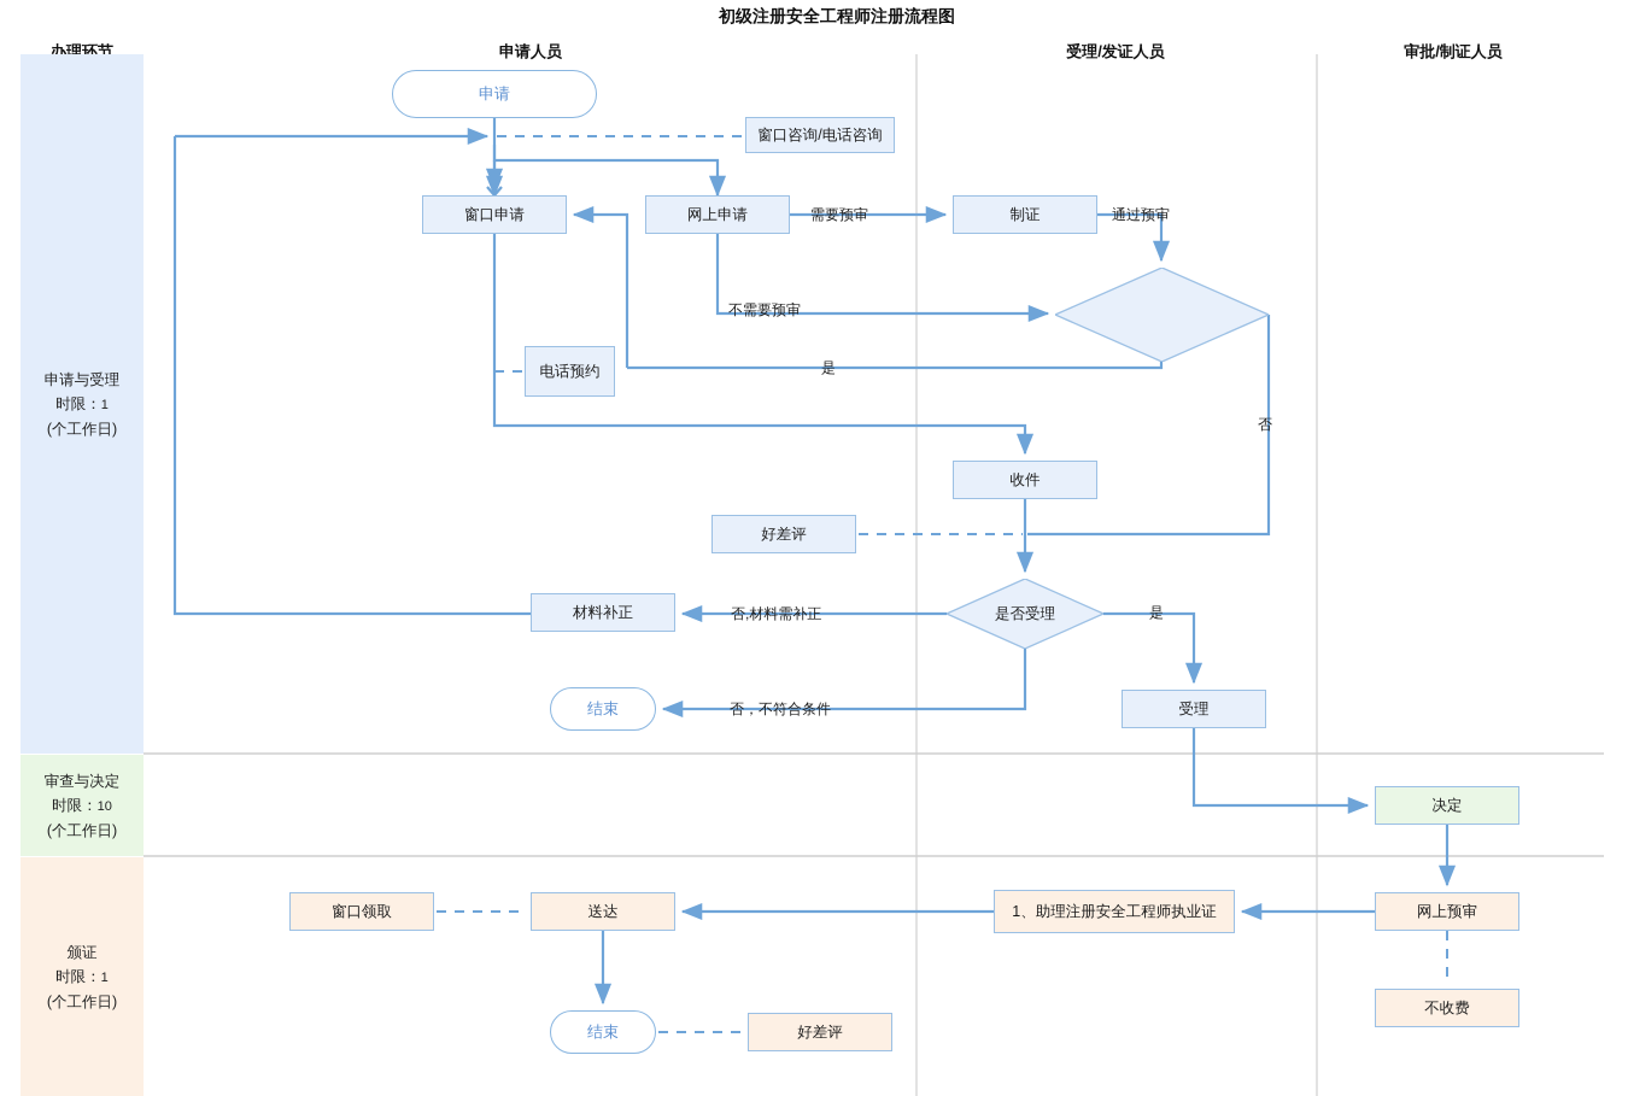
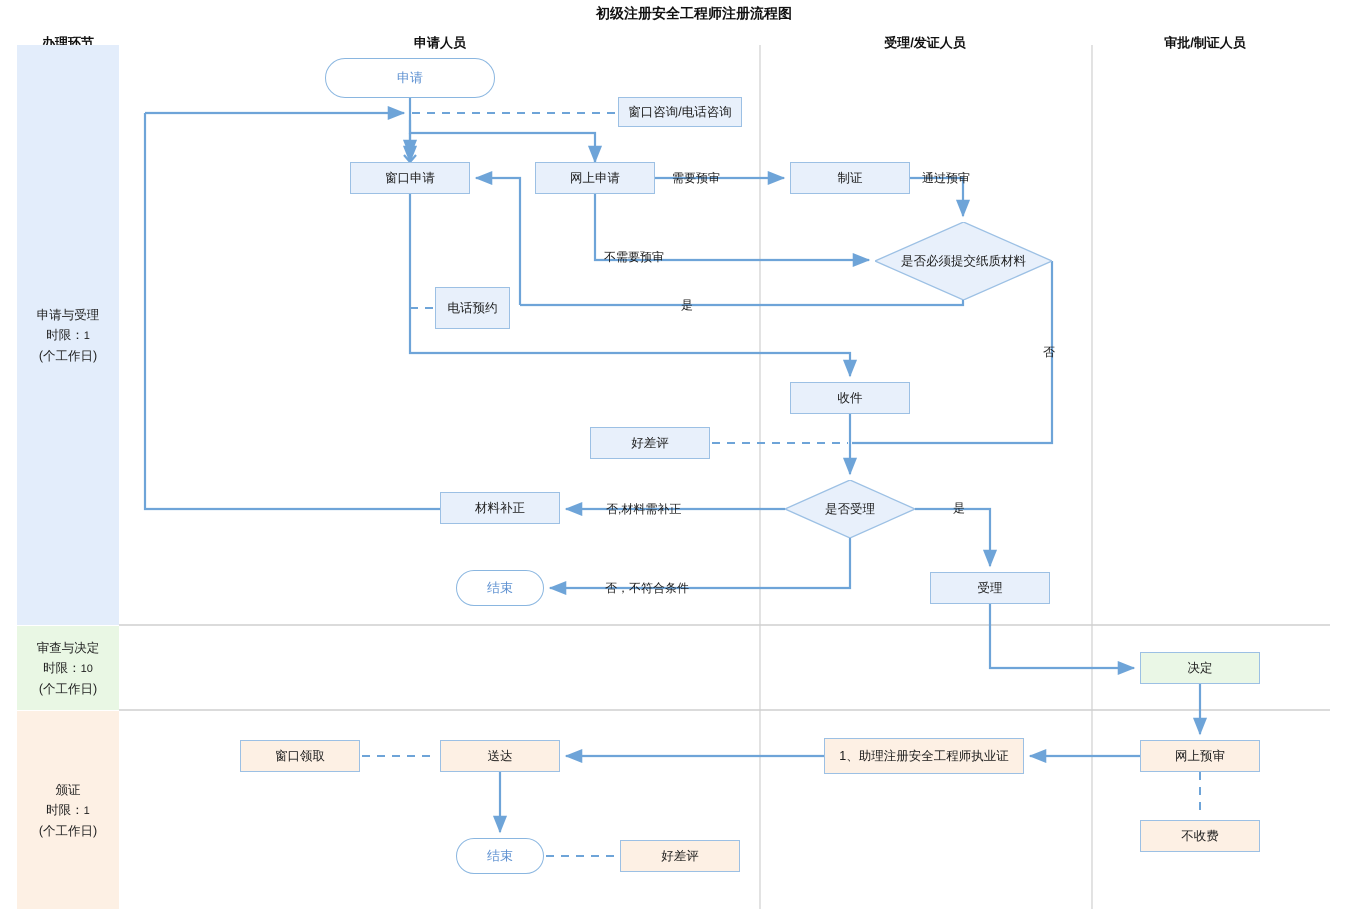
  初级注册安全工程师注册流程图
  办理环节
  申请人员
  受理/发证人员
  审批/制证人员
  申请与受理
  时限：1
  (个工作日)
  审查与决定
  时限：10
  (个工作日)
  颁证
  时限：1
  (个工作日)
  申请
  窗口咨询/电话咨询
  窗口申请
  网上申请
  制证
  电话预约
+ 是否必须提交纸质材料
  收件
  好差评
  是否受理
  材料补正
  结束
  受理
  决定
  网上预审
  不收费
  1、助理注册安全工程师执业证
  送达
  窗口领取
  结束
  好差评
  需要预审
  不需要预审
  通过预审
  是
  否
  是
  否,材料需补正
  否，不符合条件
